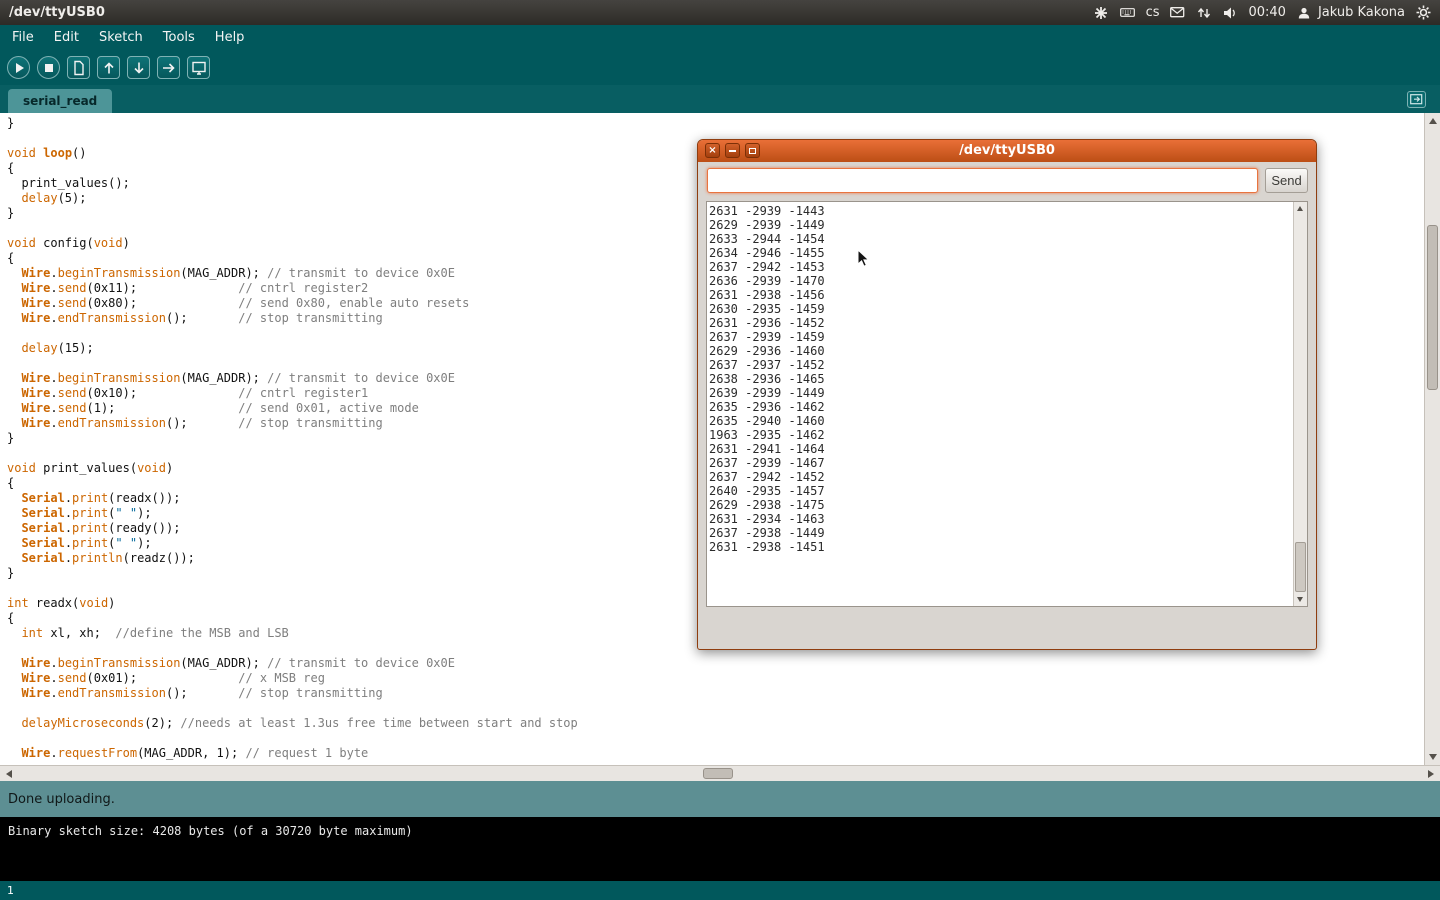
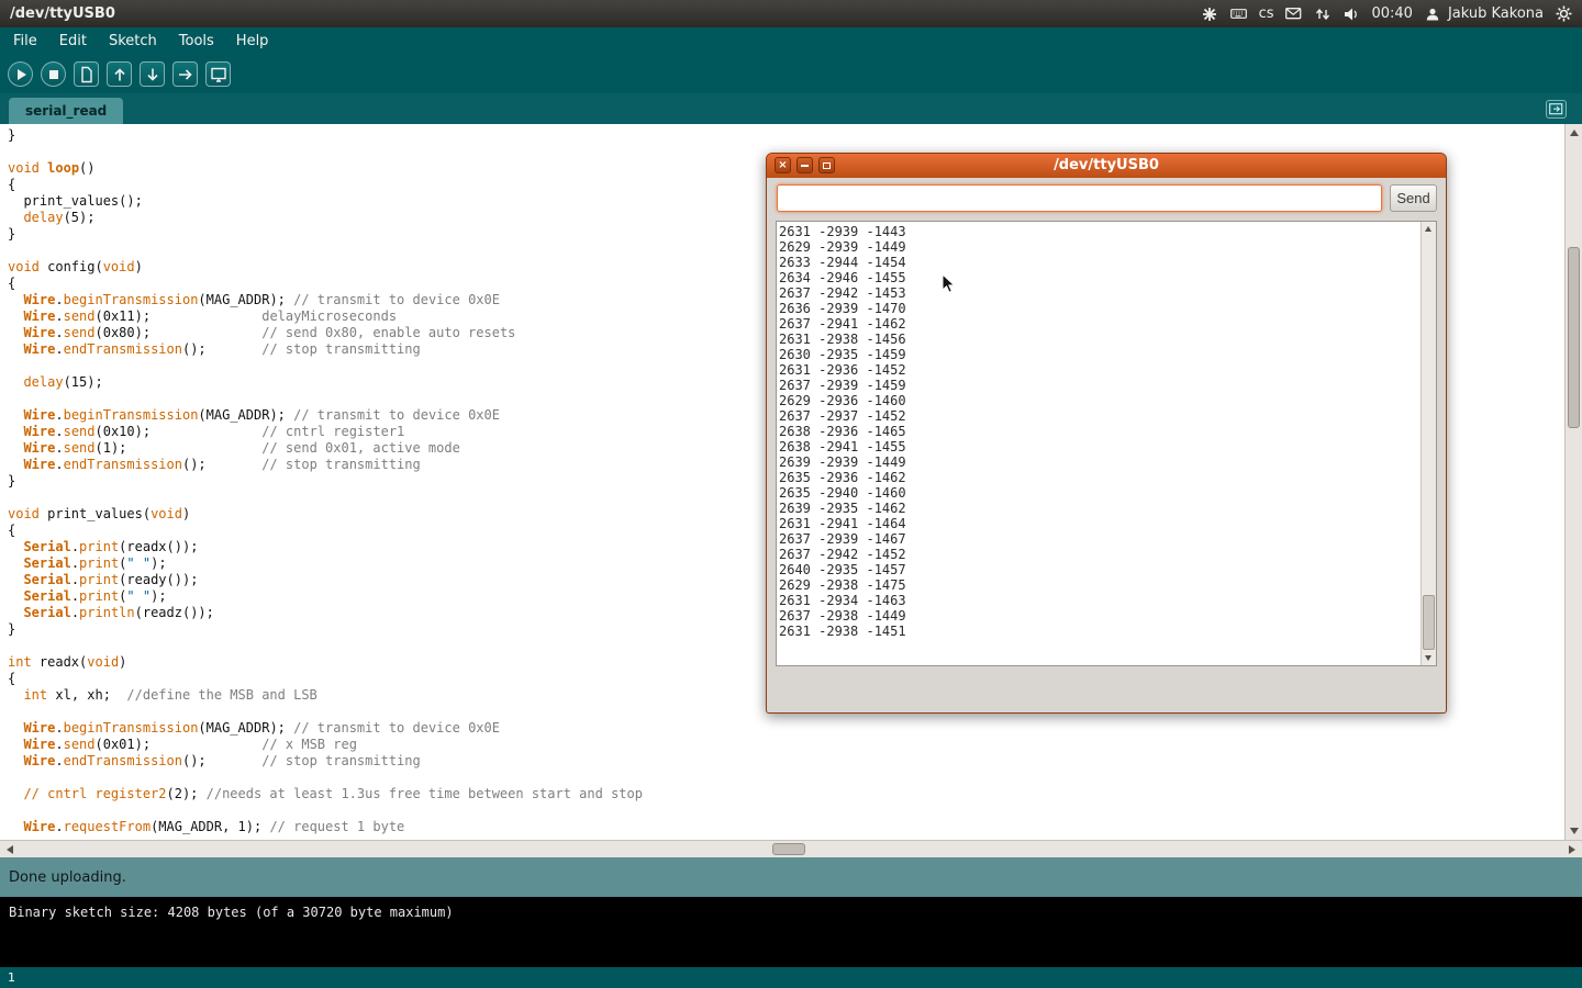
  /dev/ttyUSB0
  cs
  00:40
  Jakub Kakona
  File
  Edit
  Sketch
  Tools
  Help
  serial_read
  }
  void loop()
  {
  print_values();
  delay(5);
  }
  void config(void)
  {
  Wire.beginTransmission(MAG_ADDR); // transmit to device 0x0E
- Wire.send(0x11); // cntrl register2
+ Wire.send(0x11); delayMicroseconds
  Wire.send(0x80); // send 0x80, enable auto resets
  Wire.endTransmission(); // stop transmitting
  delay(15);
  Wire.beginTransmission(MAG_ADDR); // transmit to device 0x0E
  Wire.send(0x10); // cntrl register1
  Wire.send(1); // send 0x01, active mode
  Wire.endTransmission(); // stop transmitting
  }
  void print_values(void)
  {
  Serial.print(readx());
  Serial.print(" ");
  Serial.print(ready());
  Serial.print(" ");
  Serial.println(readz());
  }
  int readx(void)
  {
  int xl, xh; //define the MSB and LSB
  Wire.beginTransmission(MAG_ADDR); // transmit to device 0x0E
  Wire.send(0x01); // x MSB reg
  Wire.endTransmission(); // stop transmitting
- delayMicroseconds(2); //needs at least 1.3us free time between start and stop
+ // cntrl register2(2); //needs at least 1.3us free time between start and stop
  Wire.requestFrom(MAG_ADDR, 1); // request 1 byte
  Done uploading.
  Binary sketch size: 4208 bytes (of a 30720 byte maximum)
  1
  ×
  /dev/ttyUSB0
  Send
  2631 -2939 -1443
  2629 -2939 -1449
  2633 -2944 -1454
  2634 -2946 -1455
  2637 -2942 -1453
  2636 -2939 -1470
+ 2637 -2941 -1462
  2631 -2938 -1456
  2630 -2935 -1459
  2631 -2936 -1452
  2637 -2939 -1459
  2629 -2936 -1460
  2637 -2937 -1452
  2638 -2936 -1465
+ 2638 -2941 -1455
  2639 -2939 -1449
  2635 -2936 -1462
  2635 -2940 -1460
- 1963 -2935 -1462
+ 2639 -2935 -1462
  2631 -2941 -1464
  2637 -2939 -1467
  2637 -2942 -1452
  2640 -2935 -1457
  2629 -2938 -1475
  2631 -2934 -1463
  2637 -2938 -1449
  2631 -2938 -1451
